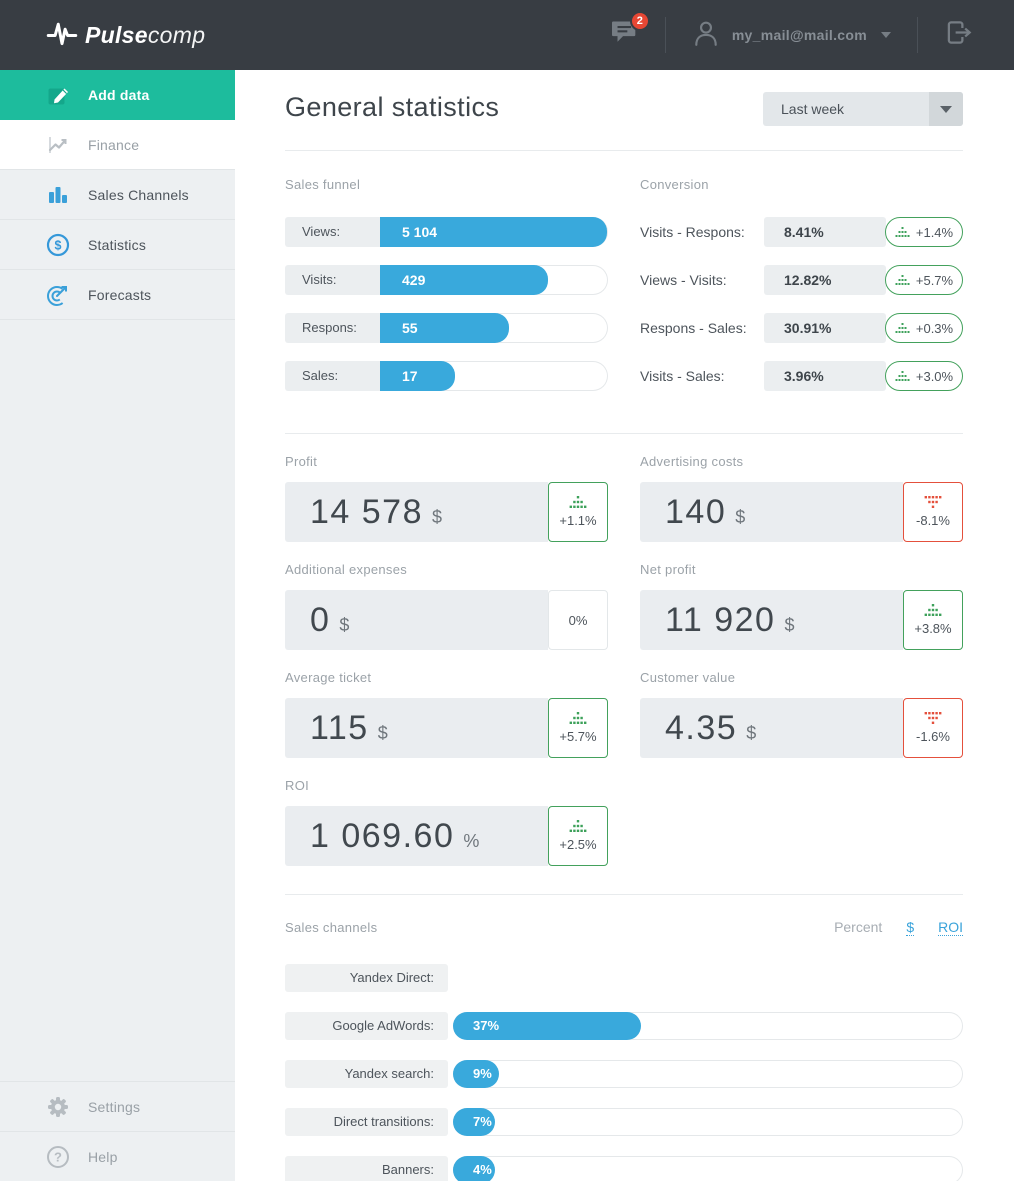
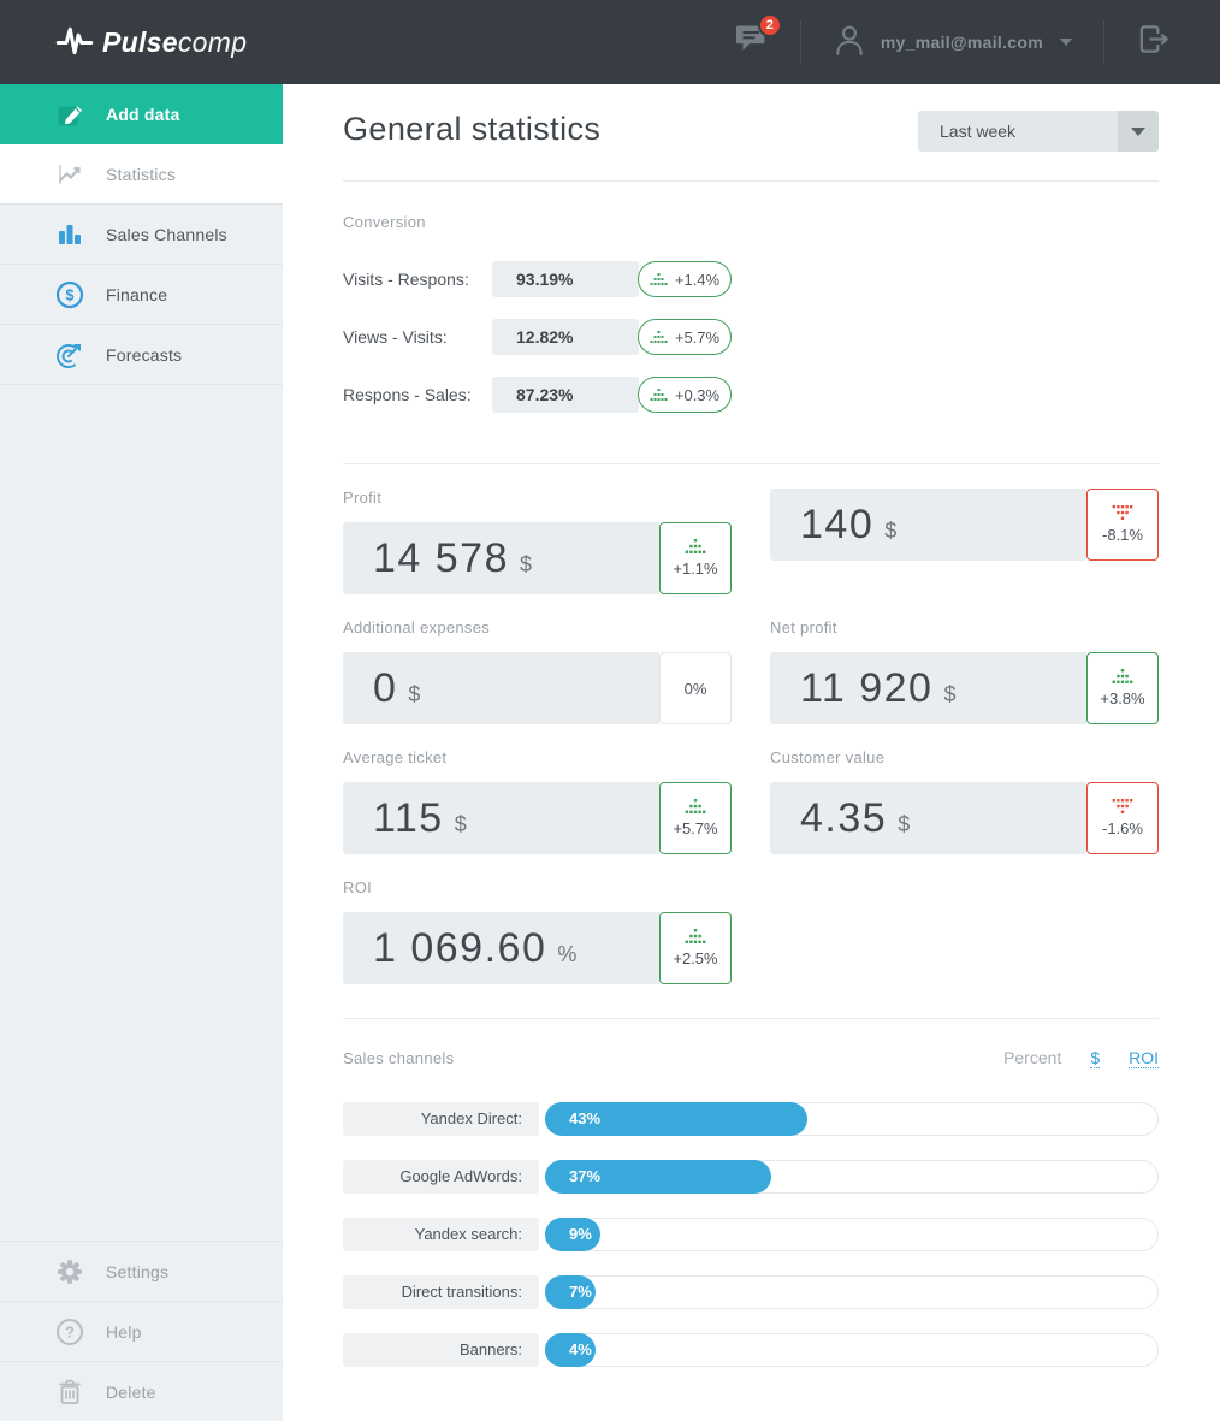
  Pulsecomp
  2
  my_mail@mail.com
  Add data
- Finance
+ Statistics
  Sales Channels
  $
- Statistics
+ Finance
  Forecasts
  Settings
  ?
  Help
+ Delete
  General statistics
  Last week
- Sales funnel
- Views:
- 5 104
- Visits:
- 429
- Respons:
- 55
- Sales:
- 17
  Conversion
  Visits - Respons:
- 8.41%
+ 93.19%
  +1.4%
  Views - Visits:
  12.82%
  +5.7%
  Respons - Sales:
- 30.91%
+ 87.23%
  +0.3%
- Visits - Sales:
- 3.96%
- +3.0%
  Profit
  14 578
  $
  +1.1%
- Advertising costs
  140
  $
  -8.1%
  Additional expenses
  0
  $
  0%
  Net profit
  11 920
  $
  +3.8%
  Average ticket
  115
  $
  +5.7%
  Customer value
  4.35
  $
  -1.6%
  ROI
  1 069.60
  %
  +2.5%
  Sales channels
  Percent
  $
  ROI
  Yandex Direct:
+ 43%
  Google AdWords:
  37%
  Yandex search:
  9%
  Direct transitions:
  7%
  Banners:
  4%
